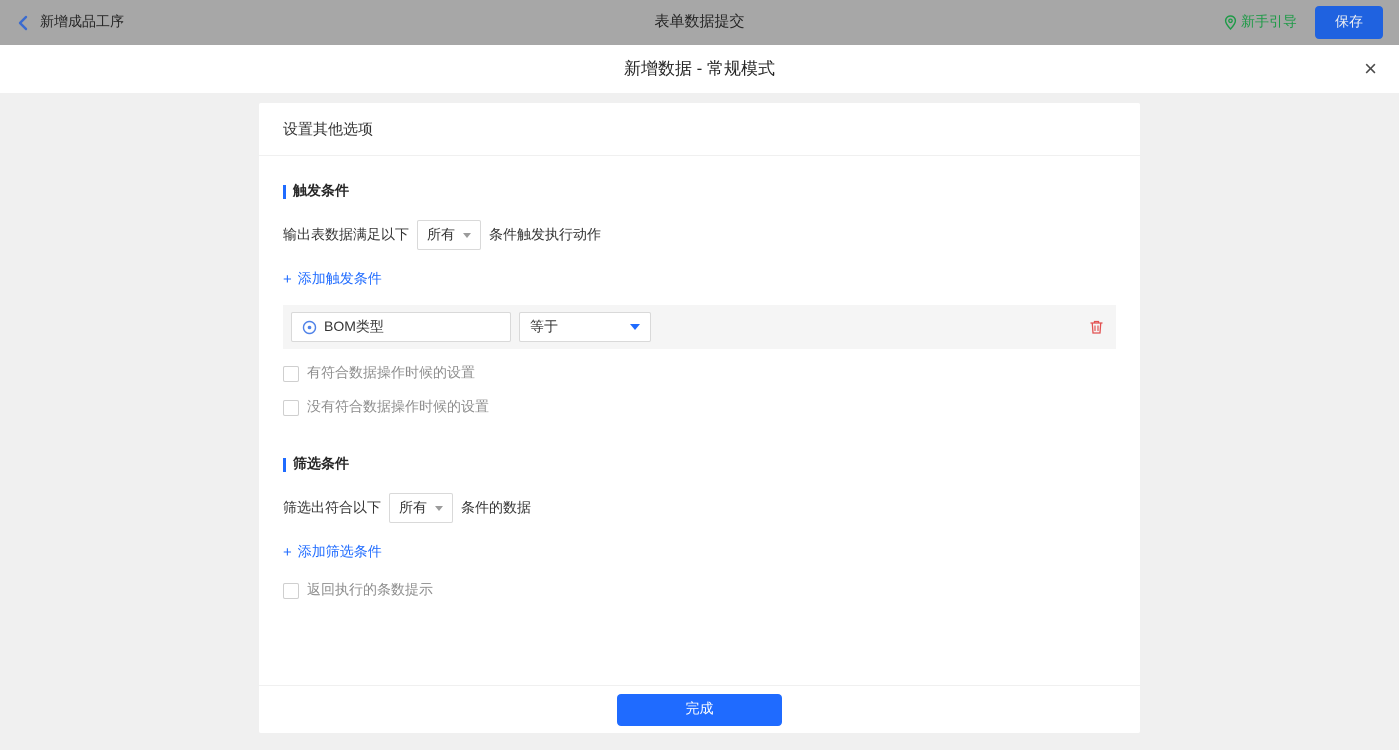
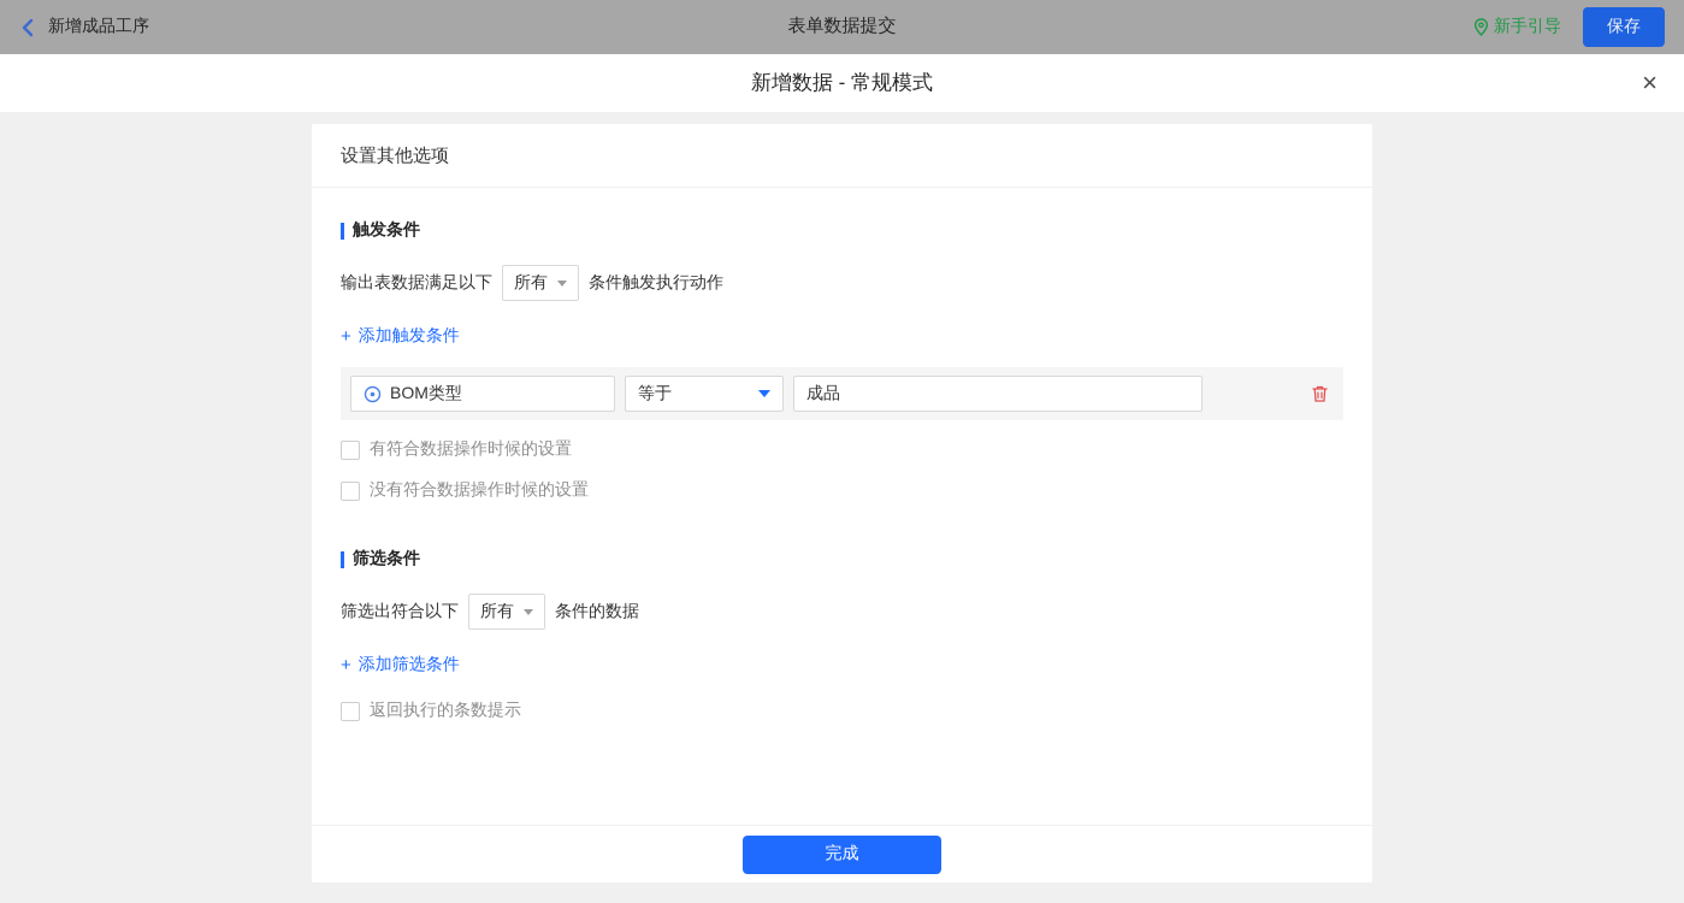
  新增成品工序
  表单数据提交
  新手引导
  保存
  新增数据 - 常规模式
  ×
  设置其他选项
  触发条件
  输出表数据满足以下
  所有
  条件触发执行动作
  +
  添加触发条件
  BOM类型
  等于
+ 成品
  有符合数据操作时候的设置
  没有符合数据操作时候的设置
  筛选条件
  筛选出符合以下
  所有
  条件的数据
  +
  添加筛选条件
  返回执行的条数提示
  完成
